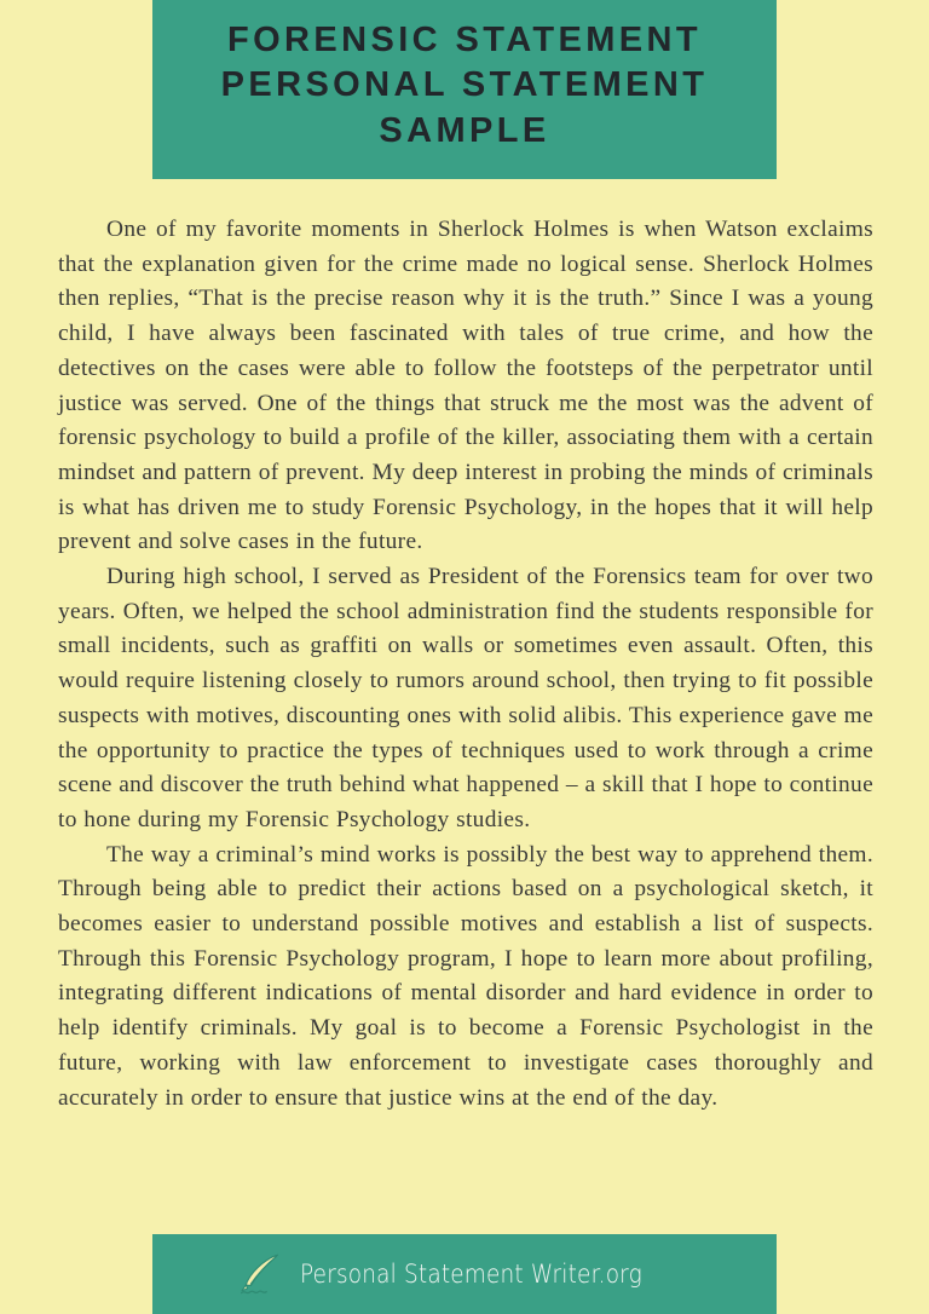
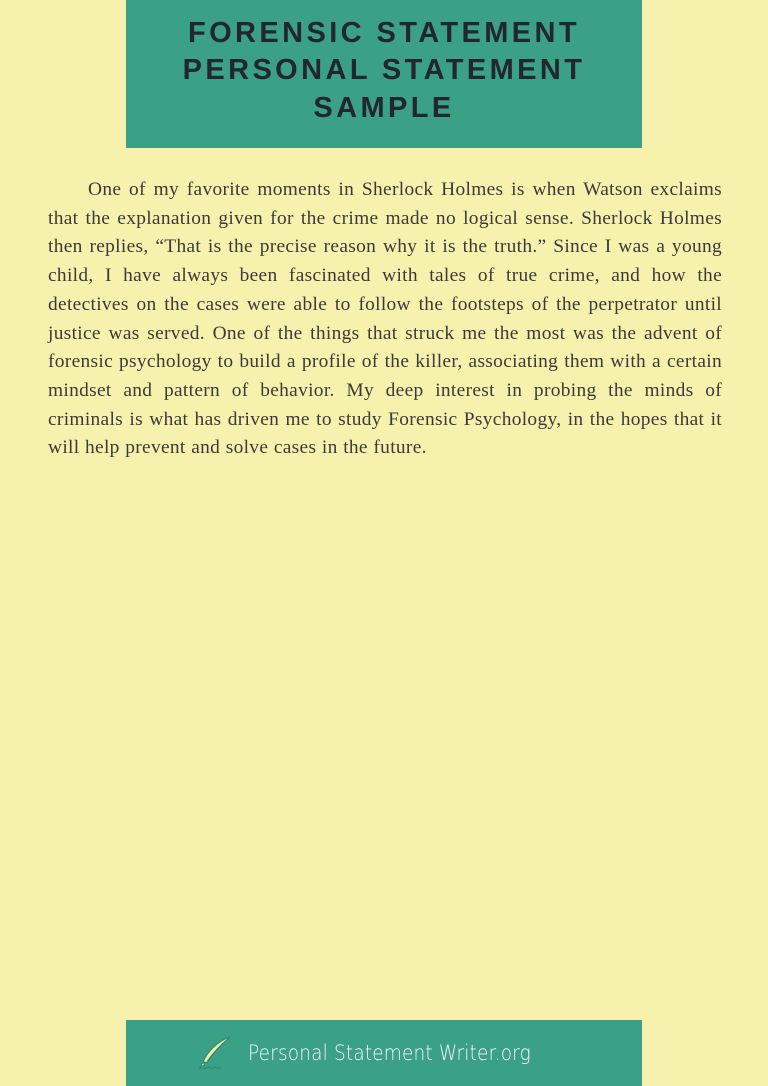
  FORENSIC STATEMENT PERSONAL STATEMENT SAMPLE
- One of my favorite moments in Sherlock Holmes is when Watson exclaims that the explanation given for the crime made no logical sense. Sherlock Holmes then replies, “That is the precise reason why it is the truth.” Since I was a young child, I have always been fascinated with tales of true crime, and how the detectives on the cases were able to follow the footsteps of the perpetrator until justice was served. One of the things that struck me the most was the advent of forensic psychology to build a profile of the killer, associating them with a certain mindset and pattern of prevent. My deep interest in probing the minds of criminals is what has driven me to study Forensic Psychology, in the hopes that it will help prevent and solve cases in the future.
+ One of my favorite moments in Sherlock Holmes is when Watson exclaims that the explanation given for the crime made no logical sense. Sherlock Holmes then replies, “That is the precise reason why it is the truth.” Since I was a young child, I have always been fascinated with tales of true crime, and how the detectives on the cases were able to follow the footsteps of the perpetrator until justice was served. One of the things that struck me the most was the advent of forensic psychology to build a profile of the killer, associating them with a certain mindset and pattern of behavior. My deep interest in probing the minds of criminals is what has driven me to study Forensic Psychology, in the hopes that it will help prevent and solve cases in the future.
- During high school, I served as President of the Forensics team for over two years. Often, we helped the school administration find the students responsible for small incidents, such as graffiti on walls or sometimes even assault. Often, this would require listening closely to rumors around school, then trying to fit possible suspects with motives, discounting ones with solid alibis. This experience gave me the opportunity to practice the types of techniques used to work through a crime scene and discover the truth behind what happened – a skill that I hope to continue to hone during my Forensic Psychology studies.
- The way a criminal’s mind works is possibly the best way to apprehend them. Through being able to predict their actions based on a psychological sketch, it becomes easier to understand possible motives and establish a list of suspects. Through this Forensic Psychology program, I hope to learn more about profiling, integrating different indications of mental disorder and hard evidence in order to help identify criminals. My goal is to become a Forensic Psychologist in the future, working with law enforcement to investigate cases thoroughly and accurately in order to ensure that justice wins at the end of the day.
  Personal Statement Writer.org
